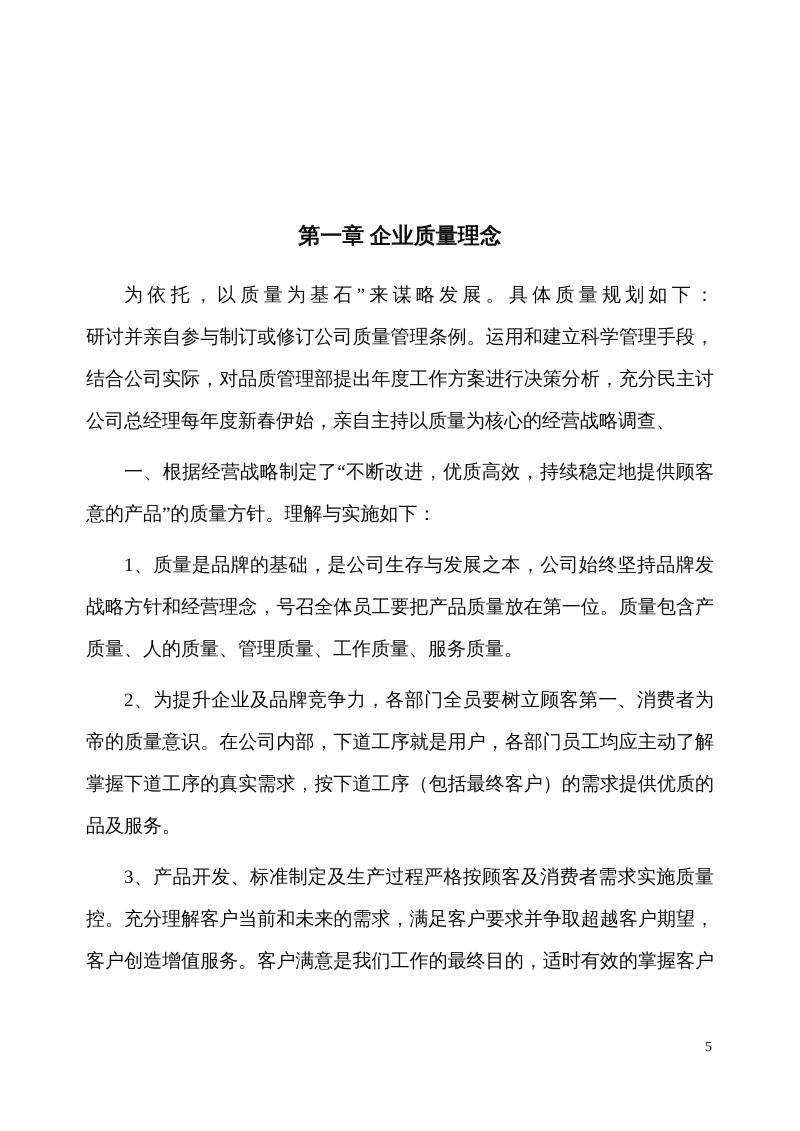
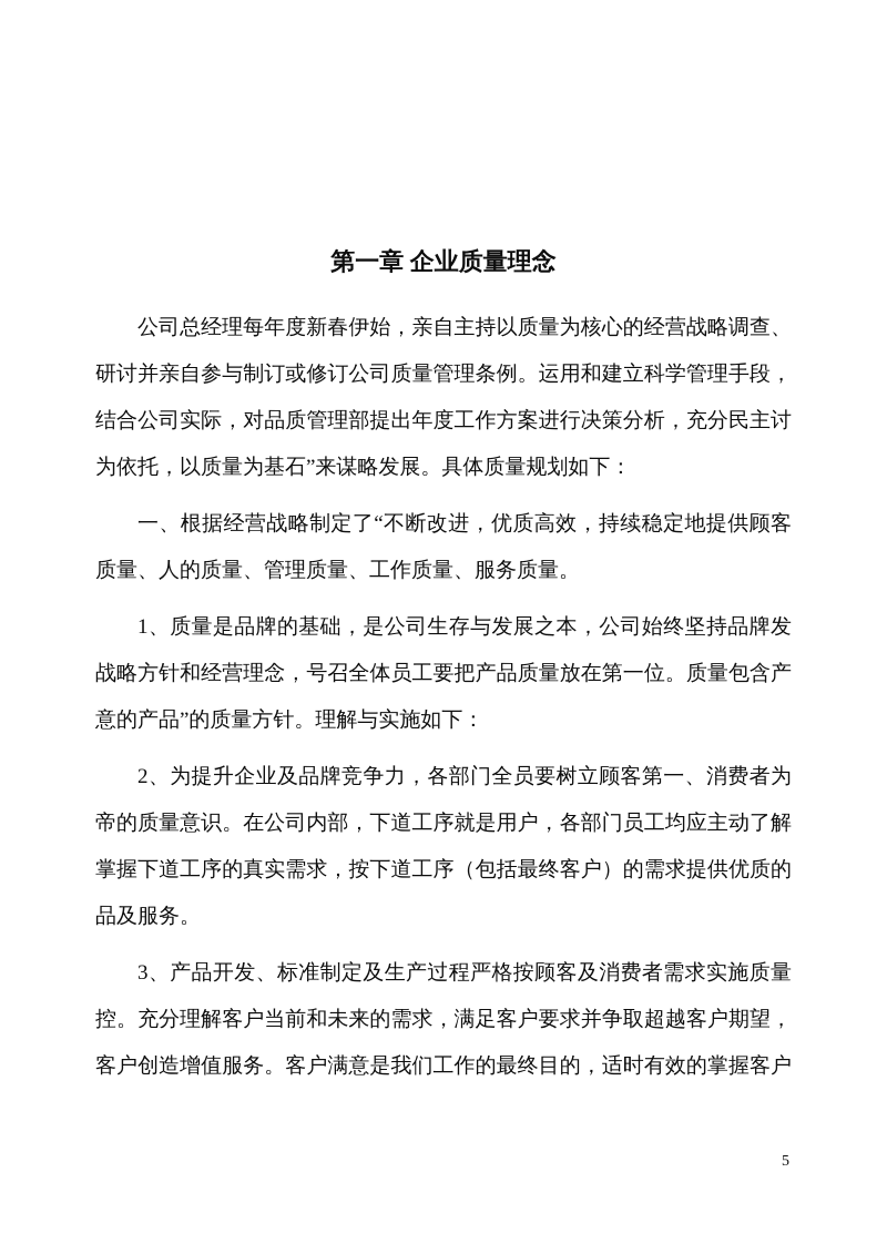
  第一章 企业质量理念
- 为依托，以质量为基石”来谋略发展。具体质量规划如下：
+ 公司总经理每年度新春伊始，亲自主持以质量为核心的经营战略调查、
  研讨并亲自参与制订或修订公司质量管理条例。运用和建立科学管理手段，
  结合公司实际，对品质管理部提出年度工作方案进行决策分析，充分民主讨
- 公司总经理每年度新春伊始，亲自主持以质量为核心的经营战略调查、
+ 为依托，以质量为基石”来谋略发展。具体质量规划如下：
  一、根据经营战略制定了“不断改进，优质高效，持续稳定地提供顾客
- 意的产品”的质量方针。理解与实施如下：
+ 质量、人的质量、管理质量、工作质量、服务质量。
  1、质量是品牌的基础，是公司生存与发展之本，公司始终坚持品牌发
  战略方针和经营理念，号召全体员工要把产品质量放在第一位。质量包含产
- 质量、人的质量、管理质量、工作质量、服务质量。
+ 意的产品”的质量方针。理解与实施如下：
  2、为提升企业及品牌竞争力，各部门全员要树立顾客第一、消费者为
  帝的质量意识。在公司内部，下道工序就是用户，各部门员工均应主动了解
  掌握下道工序的真实需求，按下道工序（包括最终客户）的需求提供优质的
  品及服务。
  3、产品开发、标准制定及生产过程严格按顾客及消费者需求实施质量
  控。充分理解客户当前和未来的需求，满足客户要求并争取超越客户期望，
  客户创造增值服务。客户满意是我们工作的最终目的，适时有效的掌握客户
  5
